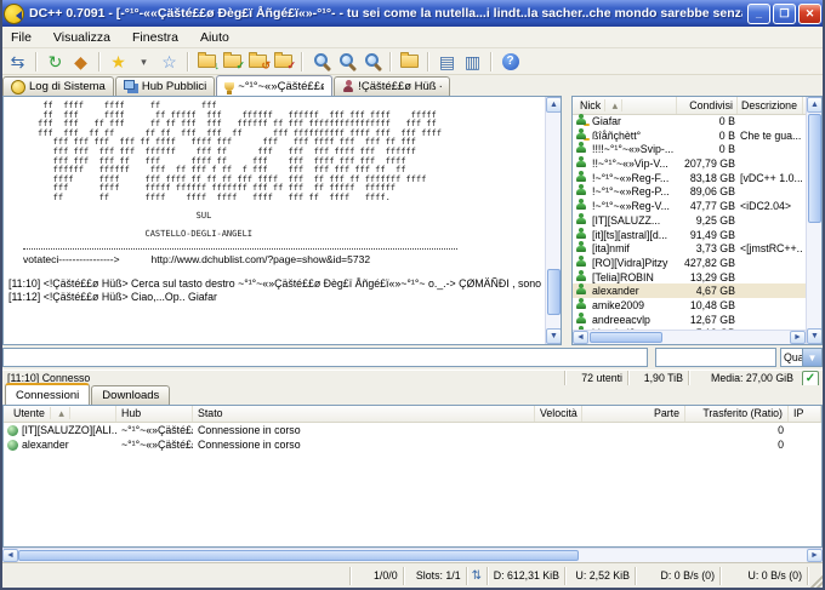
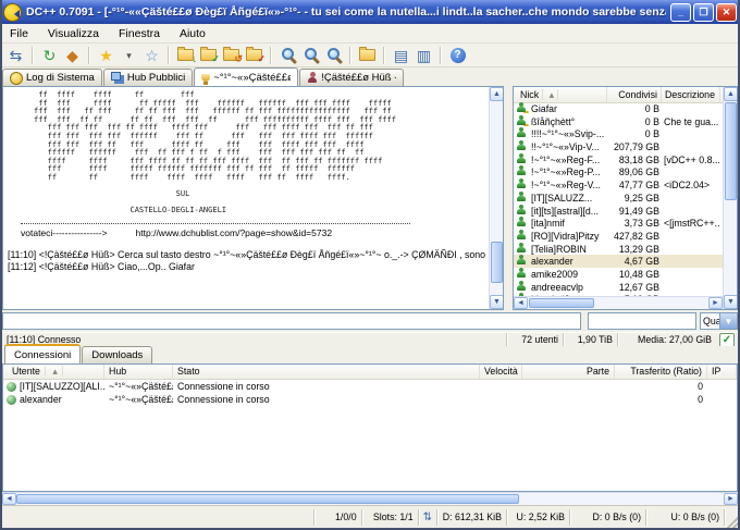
  DC++ 0.7091 - [-°¹°-««Çäšté££ø Đèg£ï Åñgé£ï«»-°¹°- - tu sei come la nutella...i lindt..la sacher..che mondo sarebbe senz
  _
  ❐
  ✕
  File
  Visualizza
  Finestra
  Aiuto
  ⇆
  ↻
  ◆
  ★
  ▾
  ☆
  ↓
  ✓
  ↺
  ✓
  ▤
  ▥
  ?
  Log di Sistema
  Hub Pubblici
  ~°¹°~«»Çäšté££ø
  !Çäšté££ø Hüß -
  ff ffff ffff ff fff
  ff fff ffff ff fffff fff ffffff ffffff fff fff ffff fffff
  fff fff ff fff ff ff fff fff ffffff ff fff ffffffffffffffff fff ff
  fff fff ff ff ff ff fff fff ff fff ffffffffff ffff fff fff ffff
  fff fff fff fff ff ffff ffff fff fff fff ffff fff fff ff fff
  fff fff fff fff ffffff fff ff fff fff fff ffff fff ffffff
  fff fff fff ff fff ffff ff fff fff ffff fff fff ffff
  ffffff ffffff fff ff fff f ff f fff fff fff fff fff ff ff
  ffff ffff fff ffff ff ff ff fff ffff fff ff fff ff fffffff ffff
  fff ffff fffff ffffff fffffff fff ff fff ff fffff ffffff
  ff ff ffff ffff ffff ffff fff ff ffff ffff.
  SUL
  CASTELLO-DEGLI-ANGELI
  votateci---------------->
  http://www.dchublist.com/?page=show&id=5732
  [11:10] <!Çäšté££ø Hüß> Cerca sul tasto destro ~°¹°~«»Çäšté££ø Đèg£ï Åñgé£ï«»~°¹°~ o._.-> ÇØMÄÑĐI , sono
  [11:12] <!Çäšté££ø Hüß> Ciao,...Op.. Giafar
  Nick ▴
  Condivisi
  Descrizione
  Giafar
  0 B
  ßîåñçhètt°
  0 B
  Che te gua...
  !!!!~°¹°~«»Svip-...
  0 B
  !!~°¹°~«»Vip-V...
  207,79 GB
  !~°¹°~«»Reg-F...
  83,18 GB
- [vDC++ 1.0...
+ [vDC++ 0.8...
  !~°¹°~«»Reg-P...
  89,06 GB
  !~°¹°~«»Reg-V...
  47,77 GB
  <iDC2.04>
  [IT][SALUZZ...
  9,25 GB
  [it][ts][astral][d...
  91,49 GB
  [ita]nmif
  3,73 GB
  <[jmstRC++..
  [RO][Vidra]Pitzy
  427,82 GB
  [Telia]ROBIN
  13,29 GB
  alexander
  4,67 GB
  amike2009
  10,48 GB
  andreeacvlp
  12,67 GB
  ▼
  [11:10] Connesso
  72 utenti
  1,90 TiB
  Media: 27,00 GiB
  ✓
  Connessioni
  Downloads
  Utente ▴
  Hub
  Stato
  Velocità
  Parte
  Trasferito (Ratio)
  IP
  [IT][SALUZZO][ALI..
  ~°¹°~«»Çäšté£
  Connessione in corso
  0
  alexander
  ~°¹°~«»Çäšté£
  Connessione in corso
  0
  1/0/0
  Slots: 1/1
  ⇅
  D: 612,31 KiB
  U: 2,52 KiB
  D: 0 B/s (0)
  U: 0 B/s (0)
